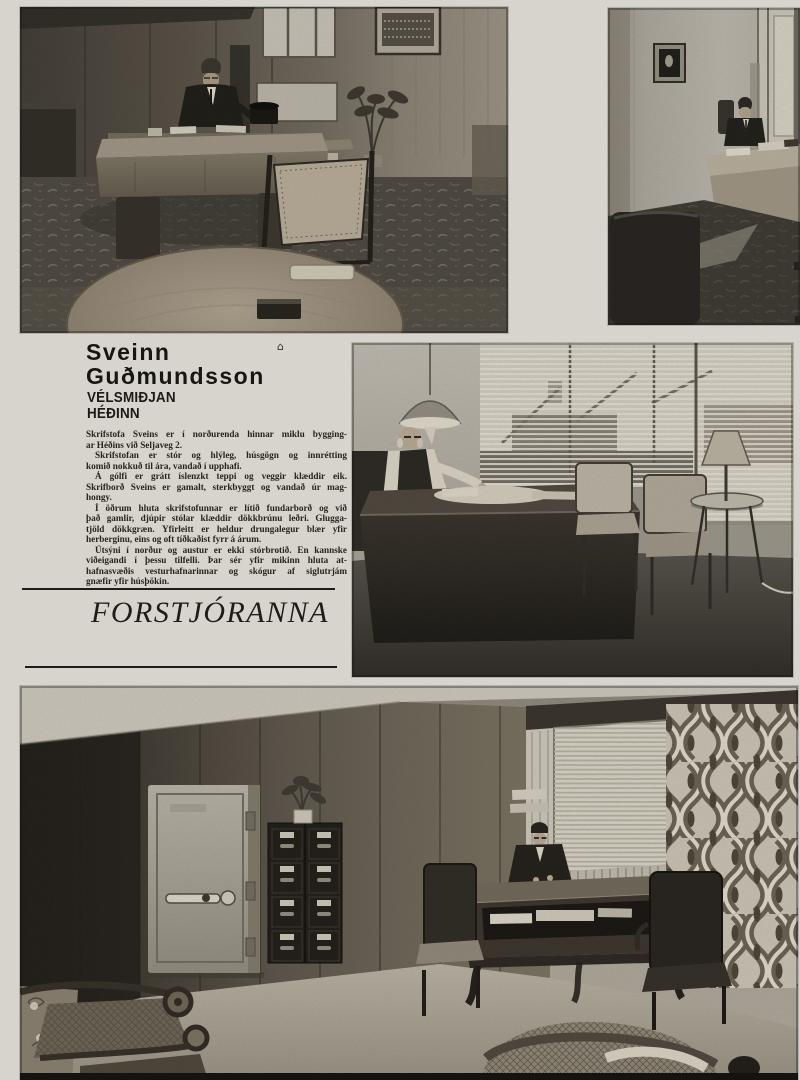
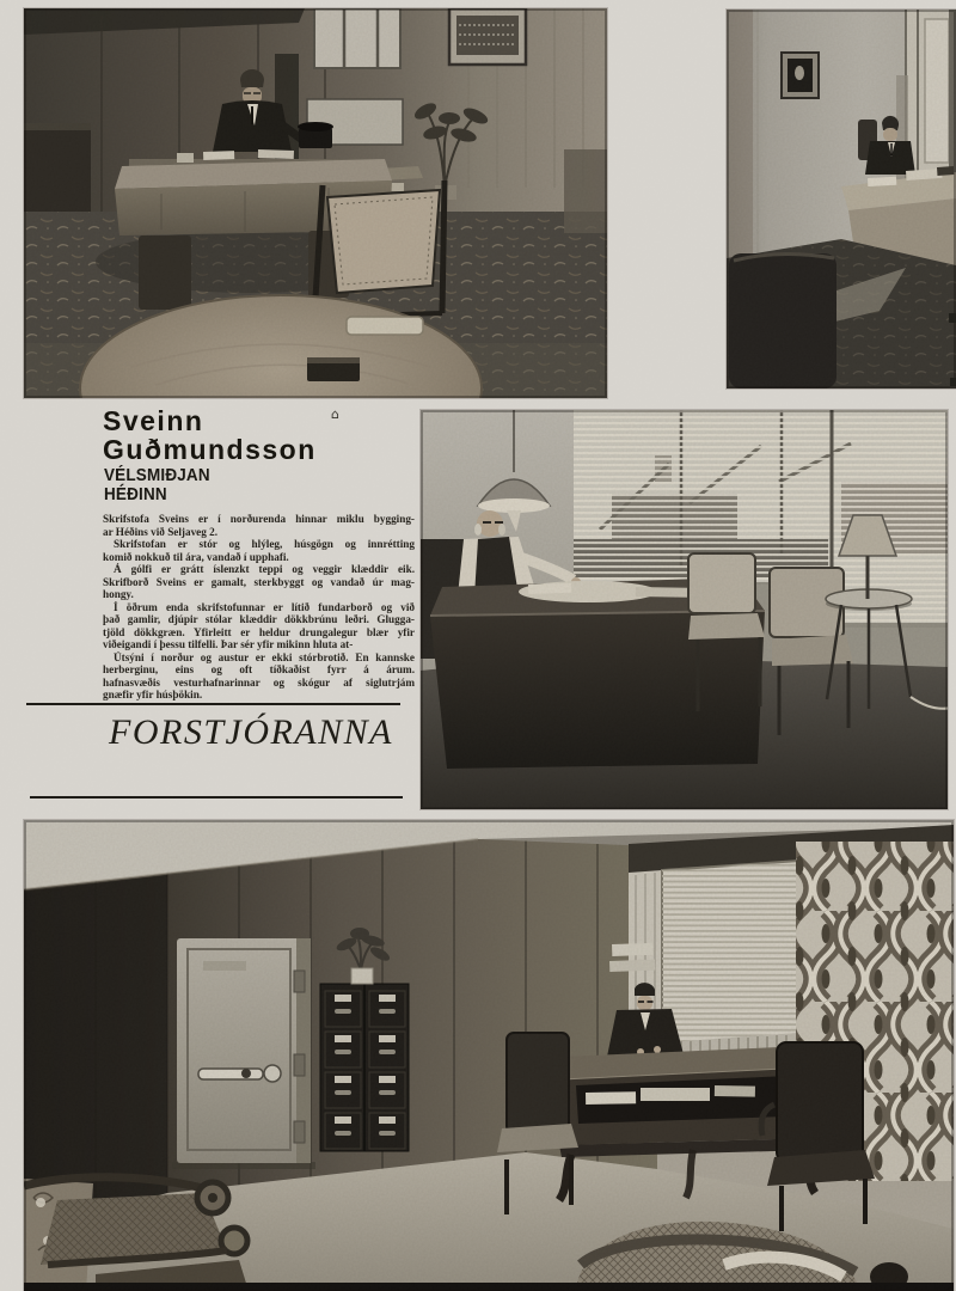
  ⌂
  Sveinn
  Guðmundsson
  VÉLSMIÐJAN
  HÉÐINN
  Skrifstofa Sveins er í norðurenda hinnar miklu bygging-
  ar Héðins við Seljaveg 2.
  Skrifstofan er stór og hlýleg, húsgögn og innrétting
  komið nokkuð til ára, vandað í upphafi.
  Á gólfi er grátt íslenzkt teppi og veggir klæddir eik.
  Skrifborð Sveins er gamalt, sterkbyggt og vandað úr mag-
  hongy.
- Í öðrum hluta skrifstofunnar er lítið fundarborð og við
+ Í öðrum enda skrifstofunnar er lítið fundarborð og við
  það gamlir, djúpir stólar klæddir dökkbrúnu leðri. Glugga-
  tjöld dökkgræn. Yfirleitt er heldur drungalegur blær yfir
- herberginu, eins og oft tíðkaðist fyrr á árum.
+ viðeigandi í þessu tilfelli. Þar sér yfir mikinn hluta at-
  Útsýni í norður og austur er ekki stórbrotið. En kannske
- viðeigandi í þessu tilfelli. Þar sér yfir mikinn hluta at-
+ herberginu, eins og oft tíðkaðist fyrr á árum.
  hafnasvæðis vesturhafnarinnar og skógur af siglutrjám
  gnæfir yfir húsþökin.
  FORSTJÓRANNA
